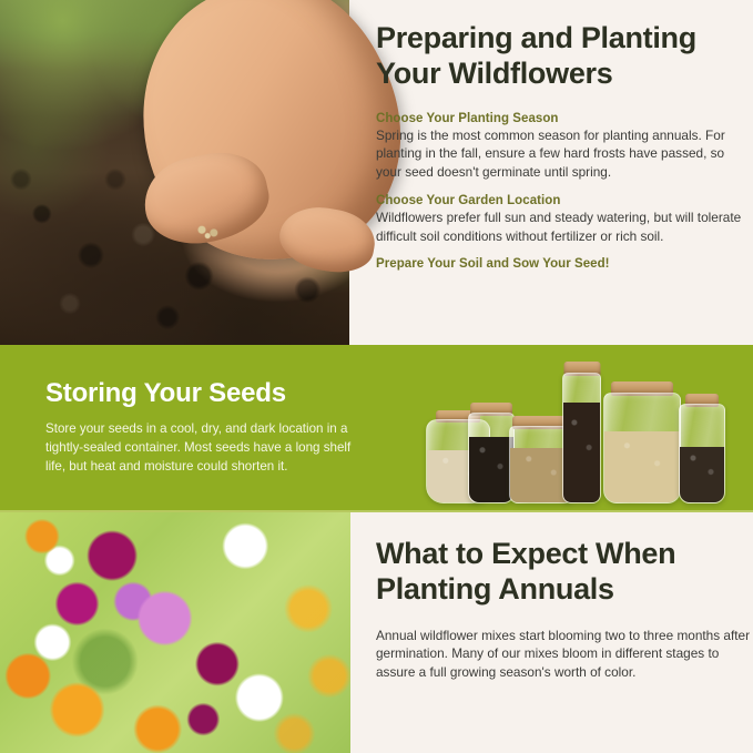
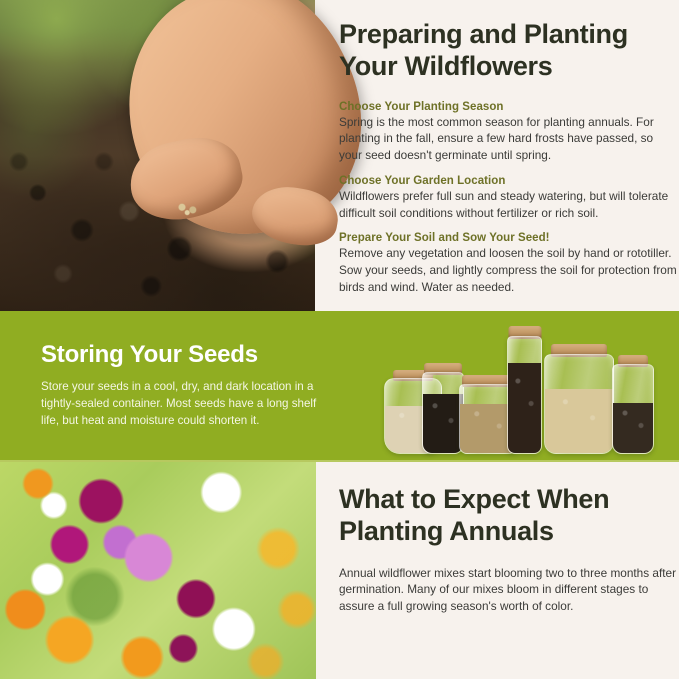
  Preparing and Planting
  Your Wildflowers
  Choose Your Planting Season
  Spring is the most common season for planting annuals. For planting in the fall, ensure a few hard frosts have passed, so your seed doesn't germinate until spring.
  Choose Your Garden Location
  Wildflowers prefer full sun and steady watering, but will tolerate difficult soil conditions without fertilizer or rich soil.
  Prepare Your Soil and Sow Your Seed!
+ Remove any vegetation and loosen the soil by hand or rototiller. Sow your seeds, and lightly compress the soil for protection from birds and wind. Water as needed.
  Storing Your Seeds
  Store your seeds in a cool, dry, and dark location in a tightly-sealed container. Most seeds have a long shelf life, but heat and moisture could shorten it.
  What to Expect When
  Planting Annuals
  Annual wildflower mixes start blooming two to three months after germination. Many of our mixes bloom in different stages to assure a full growing season's worth of color.
